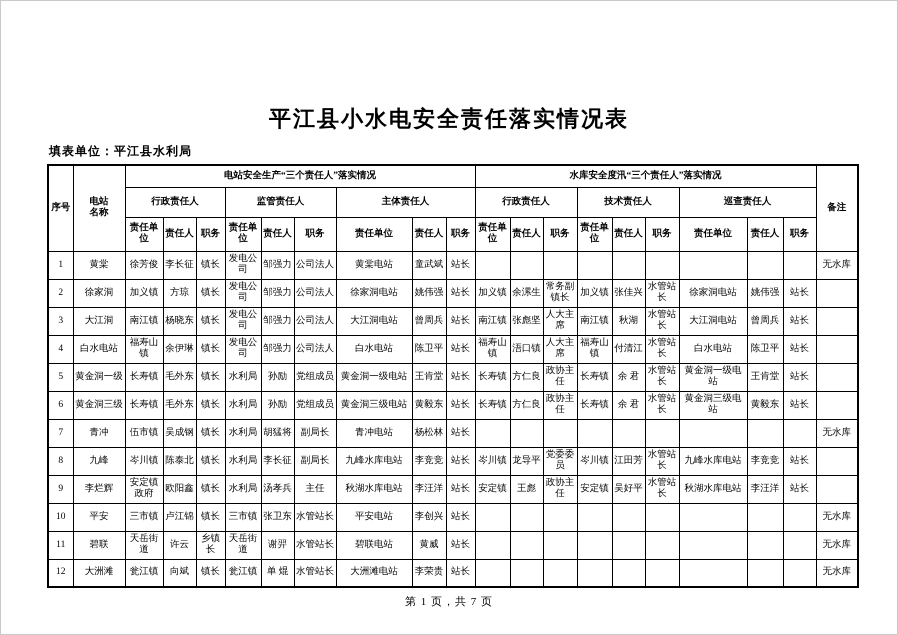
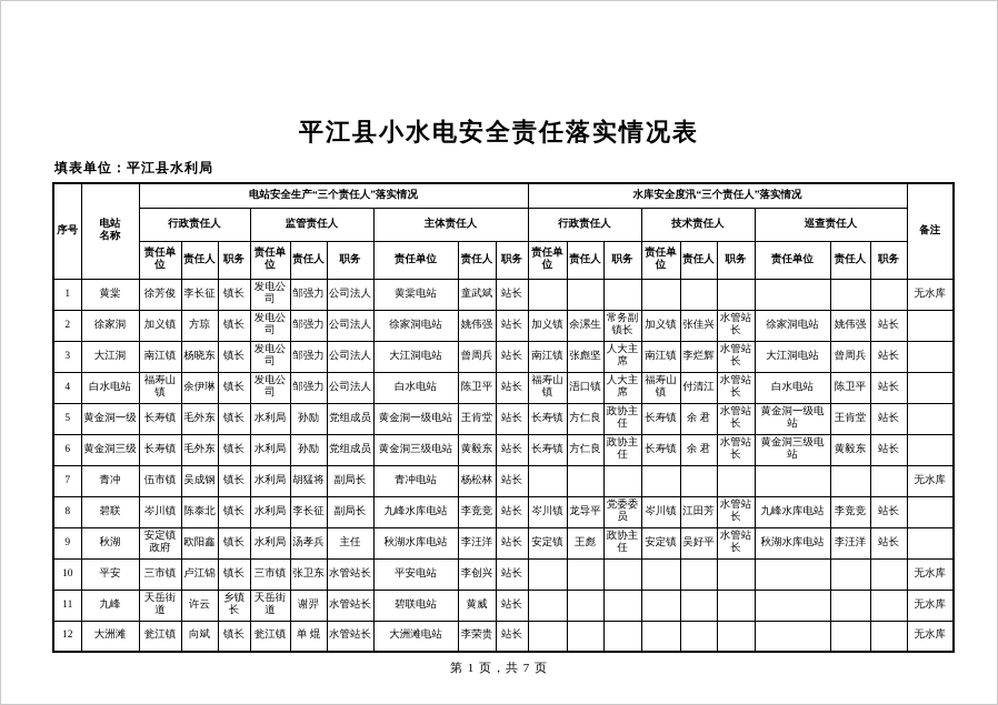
  平江县小水电安全责任落实情况表
  填表单位：平江县水利局
  序号	电站名称	电站安全生产“三个责任人”落实情况	水库安全度汛“三个责任人”落实情况	备注
  行政责任人	监管责任人	主体责任人	行政责任人	技术责任人	巡查责任人
  责任单位	责任人	职务	责任单位	责任人	职务	责任单位	责任人	职务	责任单位	责任人	职务	责任单位	责任人	职务	责任单位	责任人	职务
  1	黄棠	徐芳俊	李长征	镇长	发电公司	邹强力	公司法人	黄棠电站	童武斌	站长										无水库
  2	徐家洞	加义镇	方琼	镇长	发电公司	邹强力	公司法人	徐家洞电站	姚伟强	站长	加义镇	余漯生	常务副镇长	加义镇	张佳兴	水管站长	徐家洞电站	姚伟强	站长
- 3	大江洞	南江镇	杨晓东	镇长	发电公司	邹强力	公司法人	大江洞电站	曾周兵	站长	南江镇	张彪坚	人大主席	南江镇	秋湖	水管站长	大江洞电站	曾周兵	站长
+ 3	大江洞	南江镇	杨晓东	镇长	发电公司	邹强力	公司法人	大江洞电站	曾周兵	站长	南江镇	张彪坚	人大主席	南江镇	李烂辉	水管站长	大江洞电站	曾周兵	站长
  4	白水电站	福寿山镇	余伊琳	镇长	发电公司	邹强力	公司法人	白水电站	陈卫平	站长	福寿山镇	浯口镇	人大主席	福寿山镇	付清江	水管站长	白水电站	陈卫平	站长
  5	黄金洞一级	长寿镇	毛外东	镇长	水利局	孙励	党组成员	黄金洞一级电站	王肯堂	站长	长寿镇	方仁良	政协主任	长寿镇	余 君	水管站长	黄金洞一级电站	王肯堂	站长
  6	黄金洞三级	长寿镇	毛外东	镇长	水利局	孙励	党组成员	黄金洞三级电站	黄毅东	站长	长寿镇	方仁良	政协主任	长寿镇	余 君	水管站长	黄金洞三级电站	黄毅东	站长
  7	青冲	伍市镇	吴成钢	镇长	水利局	胡猛将	副局长	青冲电站	杨松林	站长										无水库
- 8	九峰	岑川镇	陈泰北	镇长	水利局	李长征	副局长	九峰水库电站	李竞竞	站长	岑川镇	龙导平	党委委员	岑川镇	江田芳	水管站长	九峰水库电站	李竞竞	站长
+ 8	碧联	岑川镇	陈泰北	镇长	水利局	李长征	副局长	九峰水库电站	李竞竞	站长	岑川镇	龙导平	党委委员	岑川镇	江田芳	水管站长	九峰水库电站	李竞竞	站长
- 9	李烂辉	安定镇政府	欧阳鑫	镇长	水利局	汤孝兵	主任	秋湖水库电站	李汪洋	站长	安定镇	王彪	政协主任	安定镇	吴好平	水管站长	秋湖水库电站	李汪洋	站长
+ 9	秋湖	安定镇政府	欧阳鑫	镇长	水利局	汤孝兵	主任	秋湖水库电站	李汪洋	站长	安定镇	王彪	政协主任	安定镇	吴好平	水管站长	秋湖水库电站	李汪洋	站长
  10	平安	三市镇	卢江锦	镇长	三市镇	张卫东	水管站长	平安电站	李创兴	站长										无水库
- 11	碧联	天岳街道	许云	乡镇长	天岳街道	谢羿	水管站长	碧联电站	黄威	站长										无水库
+ 11	九峰	天岳街道	许云	乡镇长	天岳街道	谢羿	水管站长	碧联电站	黄威	站长										无水库
  12	大洲滩	瓮江镇	向斌	镇长	瓮江镇	单 焜	水管站长	大洲滩电站	李荣贵	站长										无水库
  第 1 页，共 7 页
